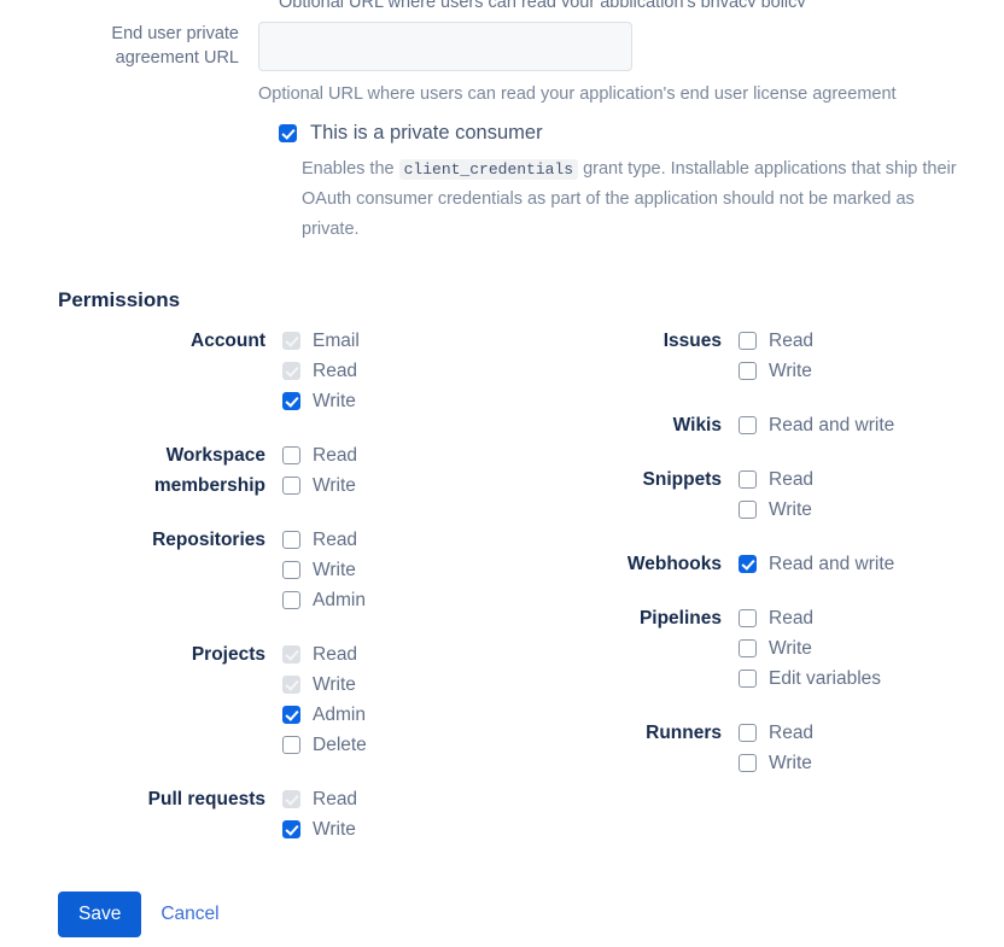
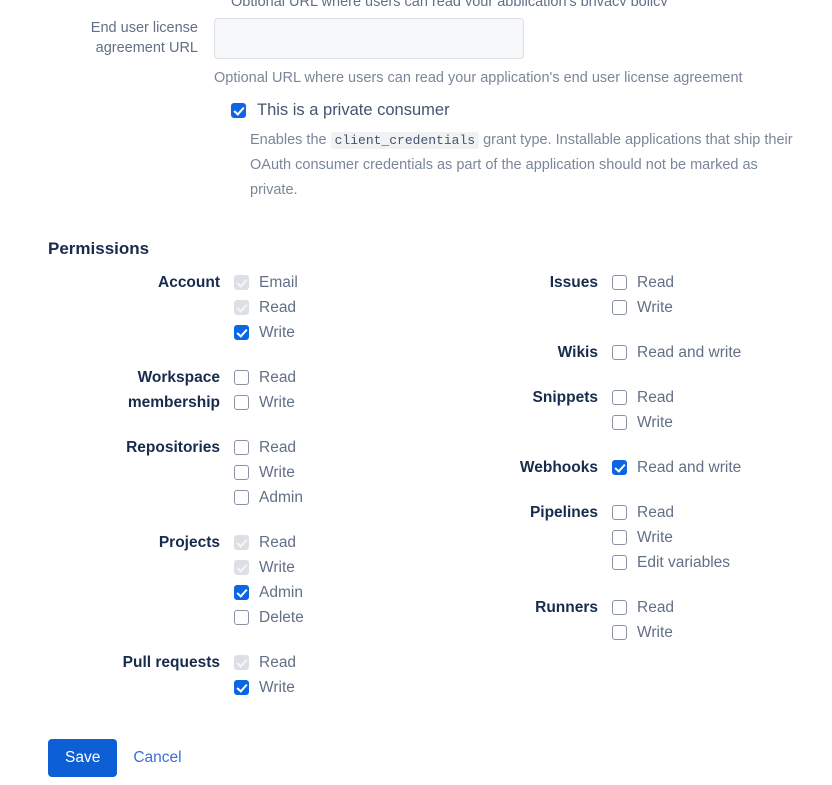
  Optional URL where users can read your application's privacy policy
- End user private agreement URL
+ End user license agreement URL
  Optional URL where users can read your application's end user license agreement
  This is a private consumer
  Enables the client_credentials grant type. Installable applications that ship their OAuth consumer credentials as part of the application should not be marked as private.
  Permissions
  Account
  Email
  Read
  Write
  Workspace membership
  Read
  Write
  Repositories
  Read
  Write
  Admin
  Projects
  Read
  Write
  Admin
  Delete
  Pull requests
  Read
  Write
  Issues
  Read
  Write
  Wikis
  Read and write
  Snippets
  Read
  Write
  Webhooks
  Read and write
  Pipelines
  Read
  Write
  Edit variables
  Runners
  Read
  Write
  Save
  Cancel
